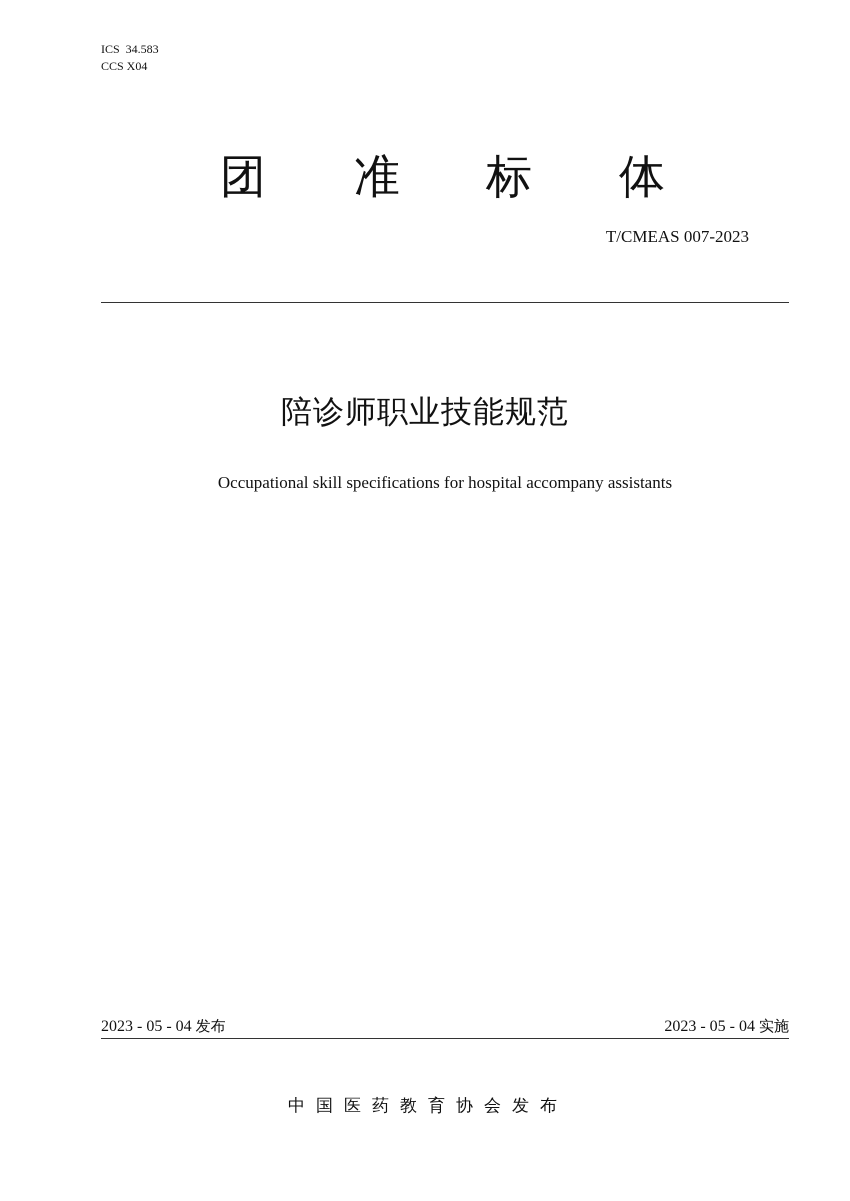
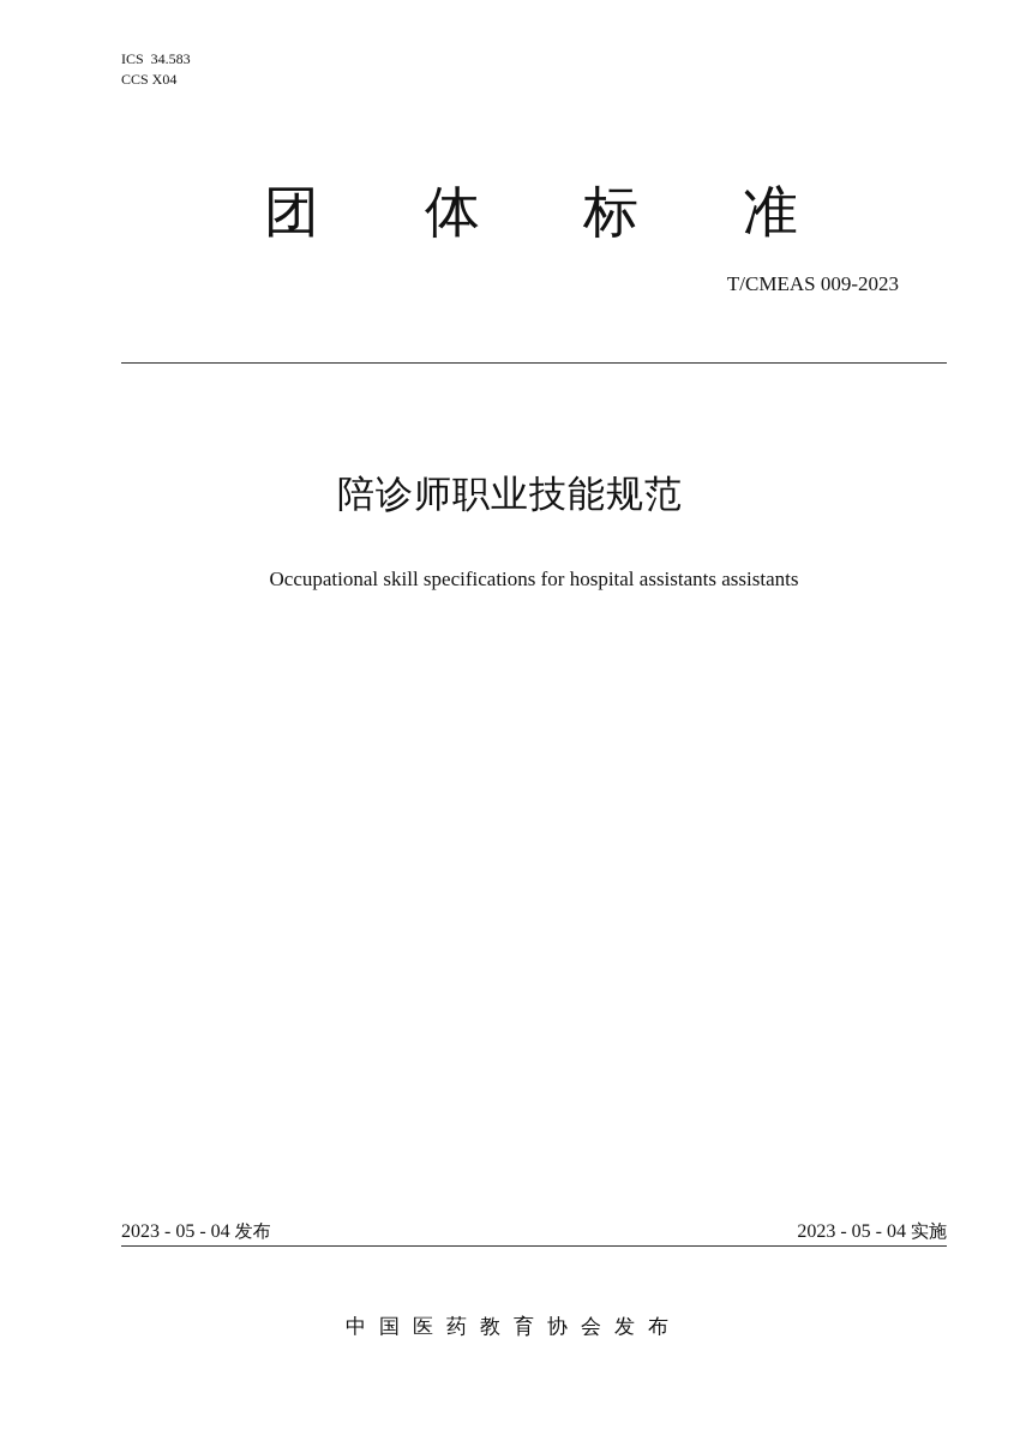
  ICS 34.583
  CCS X04
  团
- 准
+ 体
  标
- 体
+ 准
- T/CMEAS 007-2023
+ T/CMEAS 009-2023
  陪诊师职业技能规范
- Occupational skill specifications for hospital accompany assistants
+ Occupational skill specifications for hospital assistants assistants
  2023 - 05 - 04 发布
  2023 - 05 - 04 实施
  中国医药教育协会发布
